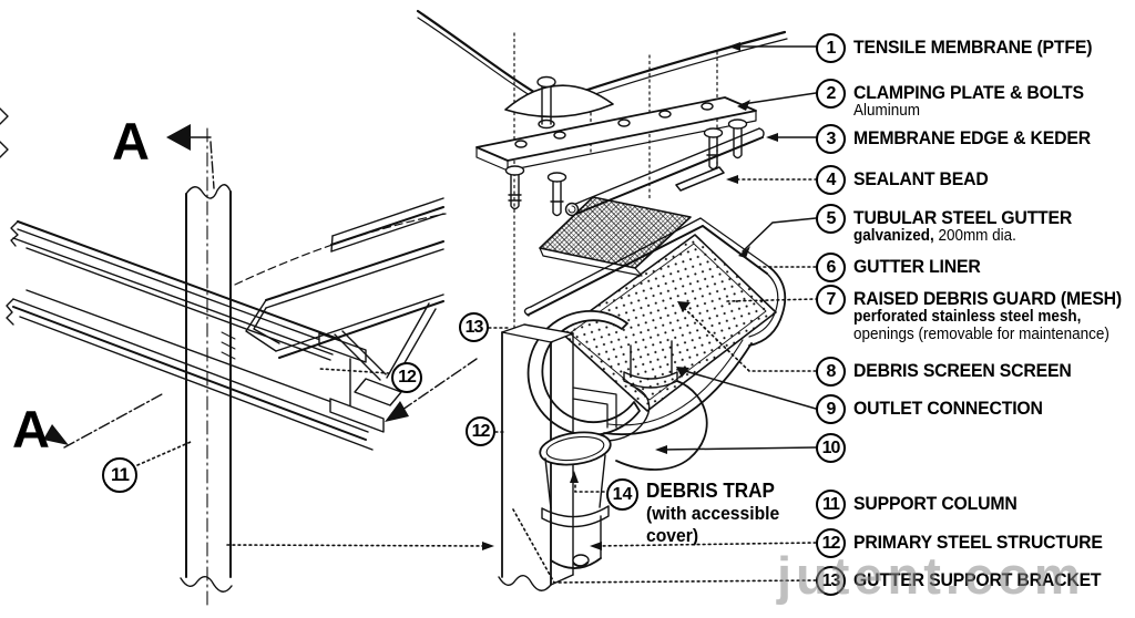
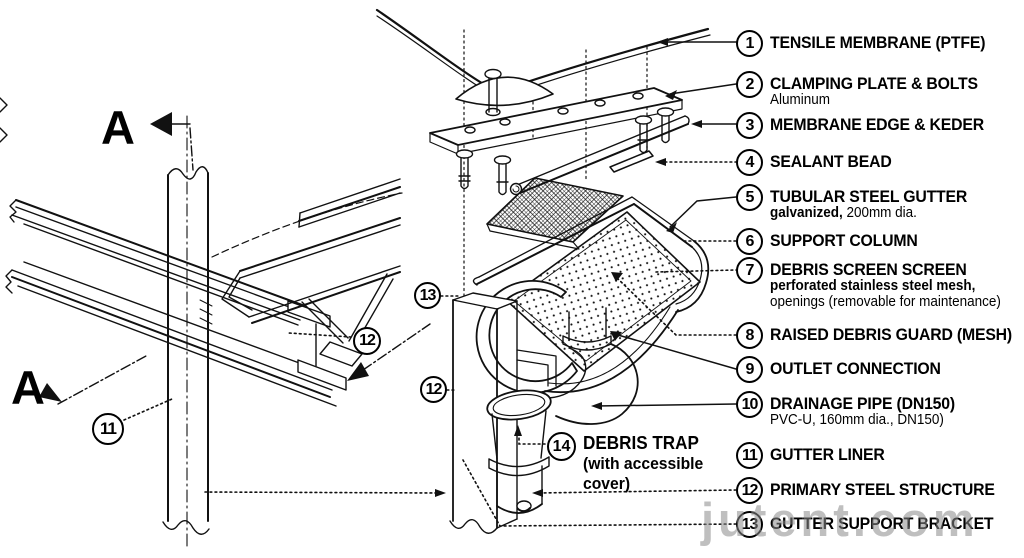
  A
  A
  11
  12
  13
  12
  14
  DEBRIS TRAP
  (with accessible
  cover)
  1
  TENSILE MEMBRANE (PTFE)
  2
  CLAMPING PLATE & BOLTS
  Aluminum
  3
  MEMBRANE EDGE & KEDER
  4
  SEALANT BEAD
  5
  TUBULAR STEEL GUTTER
  galvanized, 200mm dia.
  6
- GUTTER LINER
+ SUPPORT COLUMN
  7
- RAISED DEBRIS GUARD (MESH)
+ DEBRIS SCREEN SCREEN
  perforated stainless steel mesh,
  openings (removable for maintenance)
  8
- DEBRIS SCREEN SCREEN
+ RAISED DEBRIS GUARD (MESH)
  9
  OUTLET CONNECTION
  10
+ DRAINAGE PIPE (DN150)
+ PVC-U, 160mm dia., DN150)
  11
- SUPPORT COLUMN
+ GUTTER LINER
  12
  PRIMARY STEEL STRUCTURE
  13
  GUTTER SUPPORT BRACKET
  jutent.com
